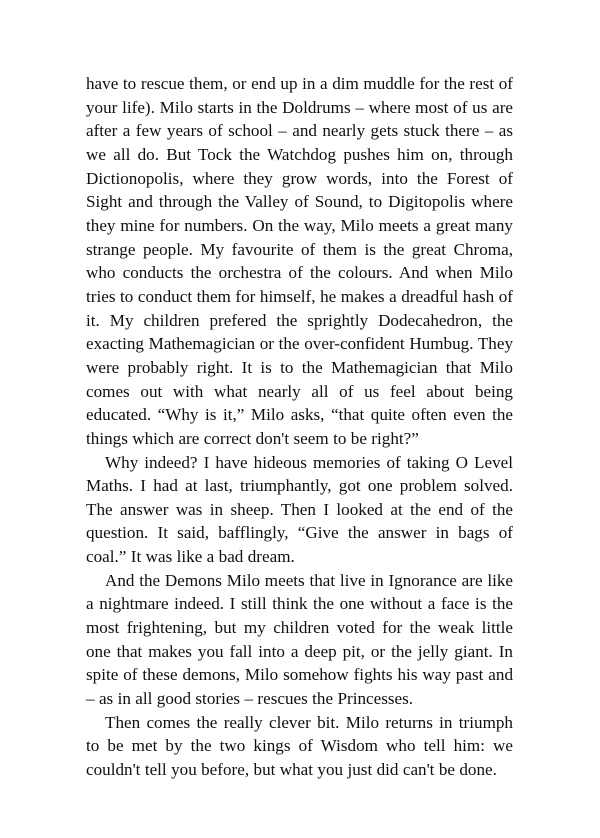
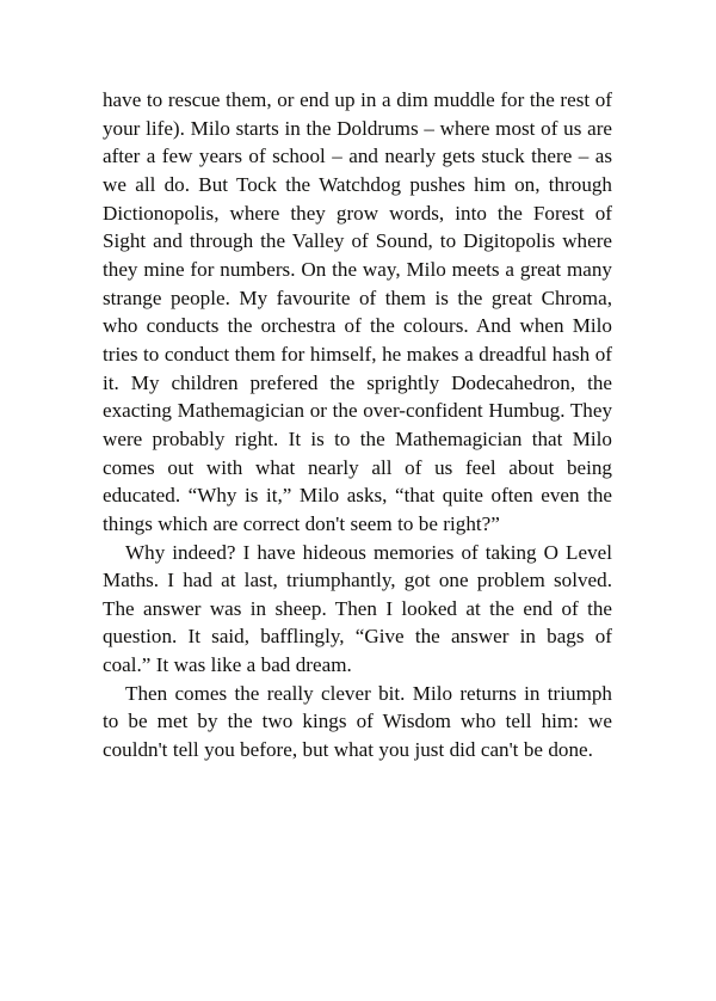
  have to rescue them, or end up in a dim muddle for the rest of your life). Milo starts in the Doldrums – where most of us are after a few years of school – and nearly gets stuck there – as we all do. But Tock the Watchdog pushes him on, through Dictionopolis, where they grow words, into the Forest of Sight and through the Valley of Sound, to Digitopolis where they mine for numbers. On the way, Milo meets a great many strange people. My favourite of them is the great Chroma, who conducts the orchestra of the colours. And when Milo tries to conduct them for himself, he makes a dreadful hash of it. My children prefered the sprightly Dodecahedron, the exacting Mathemagician or the over-confident Humbug. They were probably right. It is to the Mathemagician that Milo comes out with what nearly all of us feel about being educated. “Why is it,” Milo asks, “that quite often even the things which are correct don't seem to be right?”
  Why indeed? I have hideous memories of taking O Level Maths. I had at last, triumphantly, got one problem solved. The answer was in sheep. Then I looked at the end of the question. It said, bafflingly, “Give the answer in bags of coal.” It was like a bad dream.
- And the Demons Milo meets that live in Ignorance are like a nightmare indeed. I still think the one without a face is the most frightening, but my children voted for the weak little one that makes you fall into a deep pit, or the jelly giant. In spite of these demons, Milo somehow fights his way past and – as in all good stories – rescues the Princesses.
  Then comes the really clever bit. Milo returns in triumph to be met by the two kings of Wisdom who tell him: we couldn't tell you before, but what you just did can't be done.
